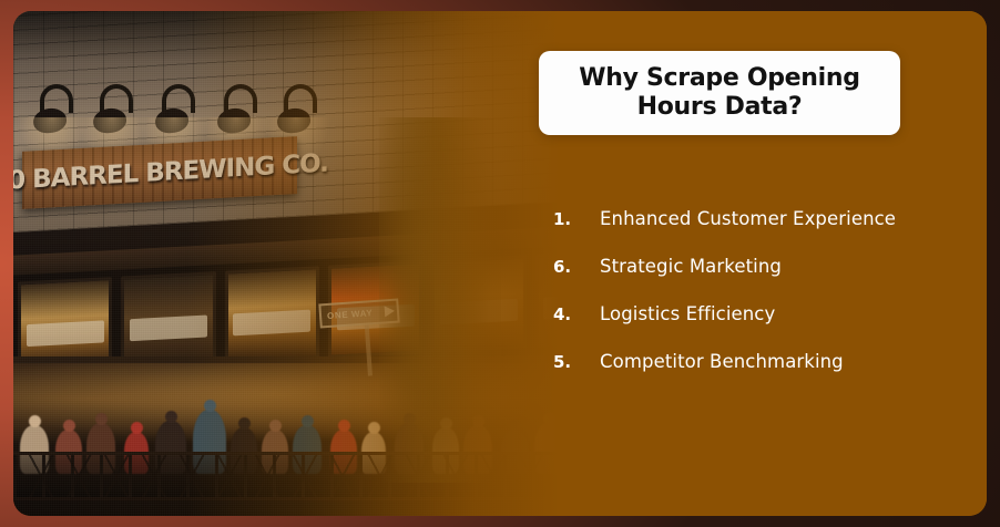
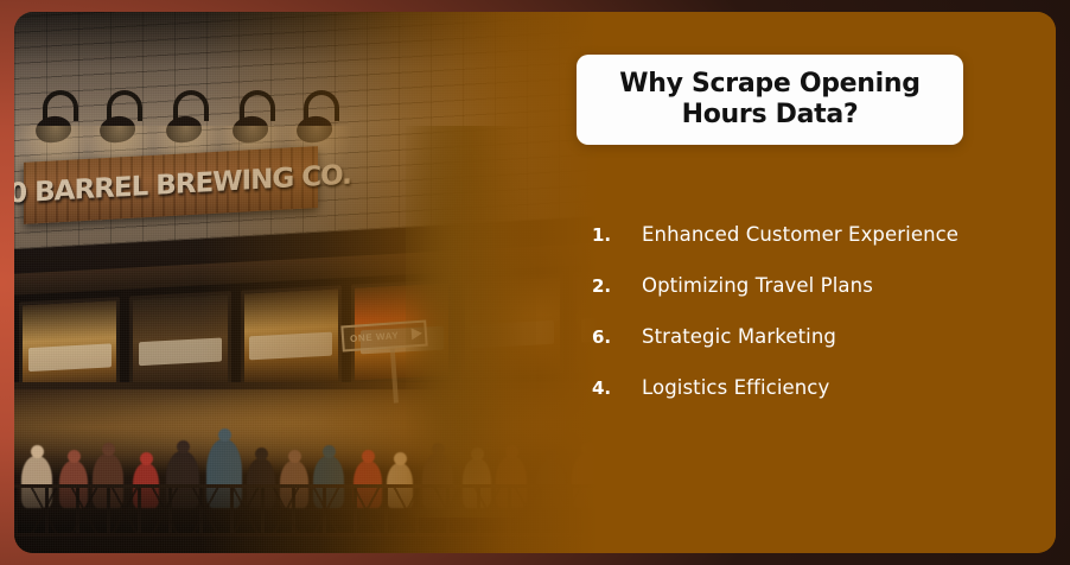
  Why Scrape Opening
  Hours Data?
  1.
  Enhanced Customer Experience
+ 2.
+ Optimizing Travel Plans
  6.
  Strategic Marketing
  4.
  Logistics Efficiency
- 5.
- Competitor Benchmarking
